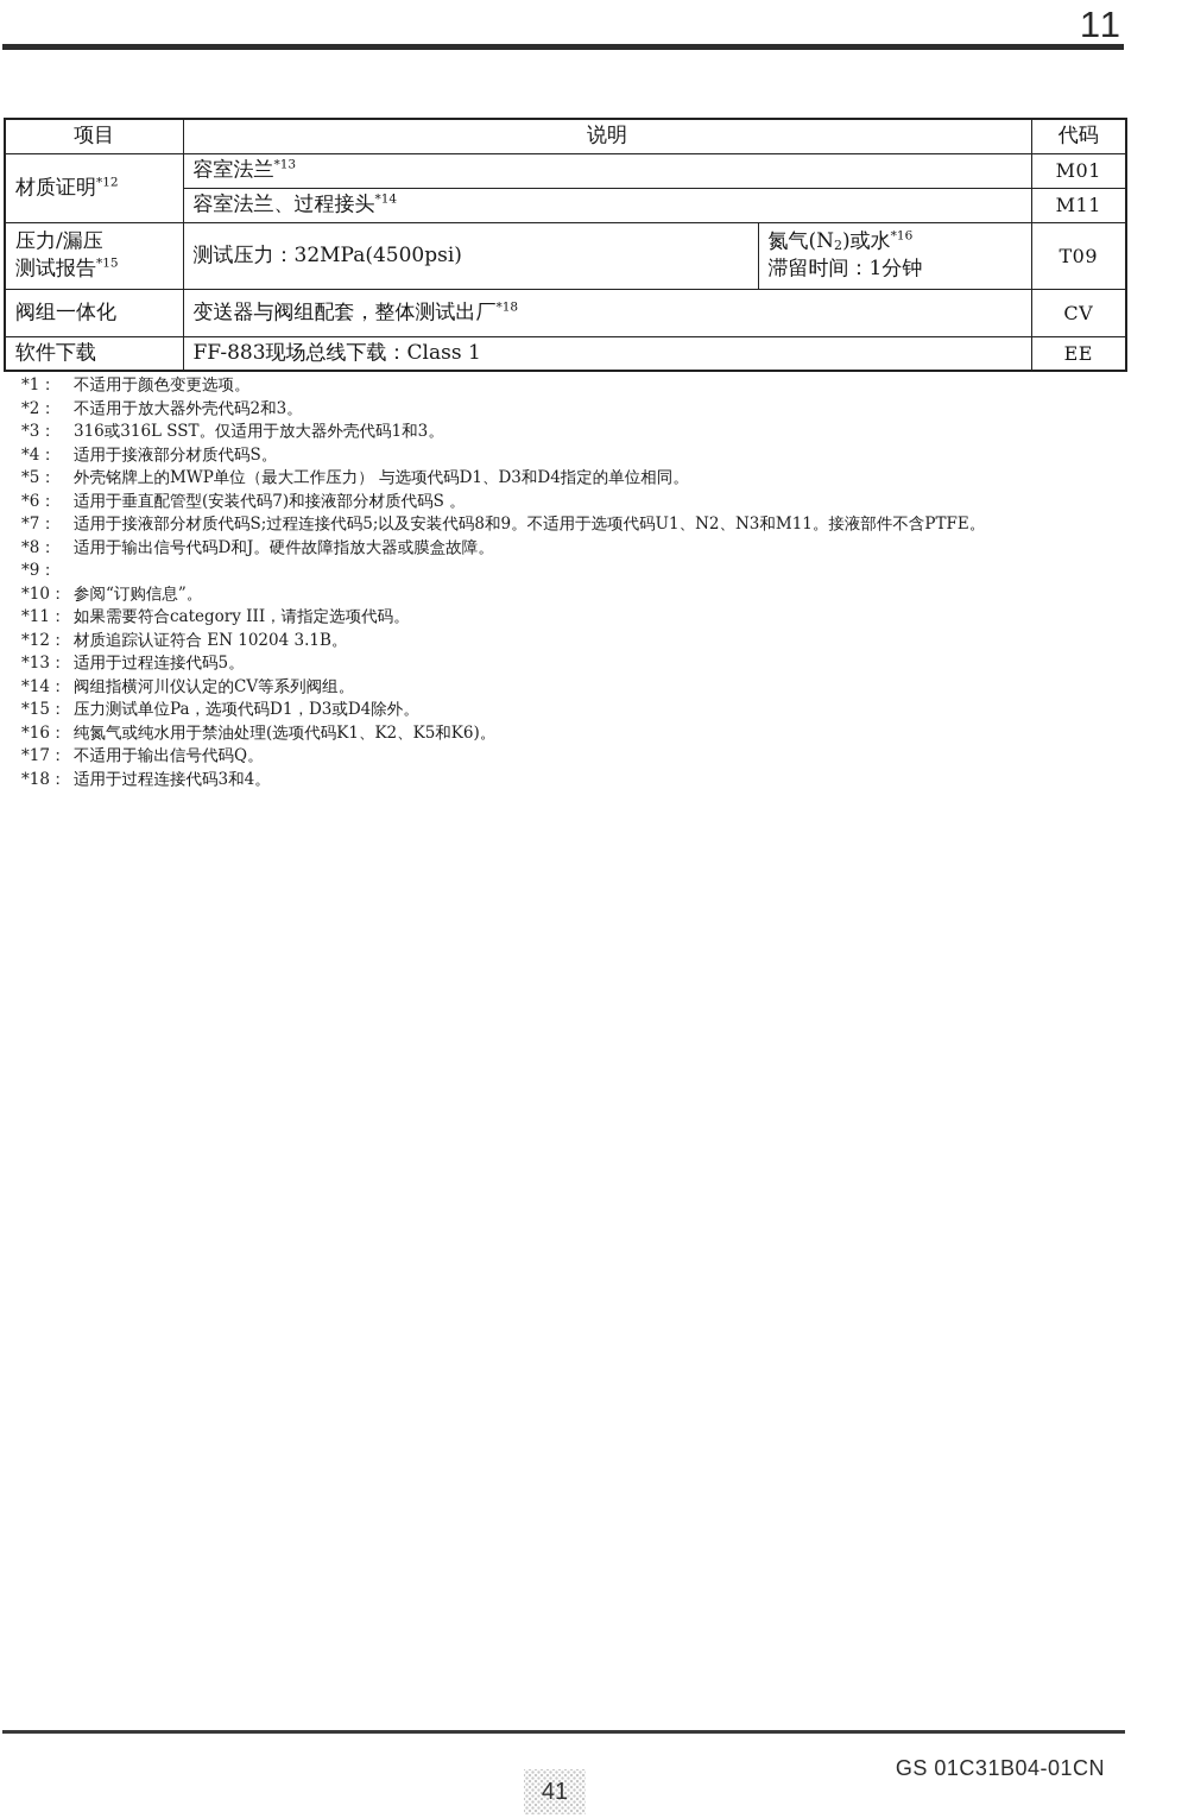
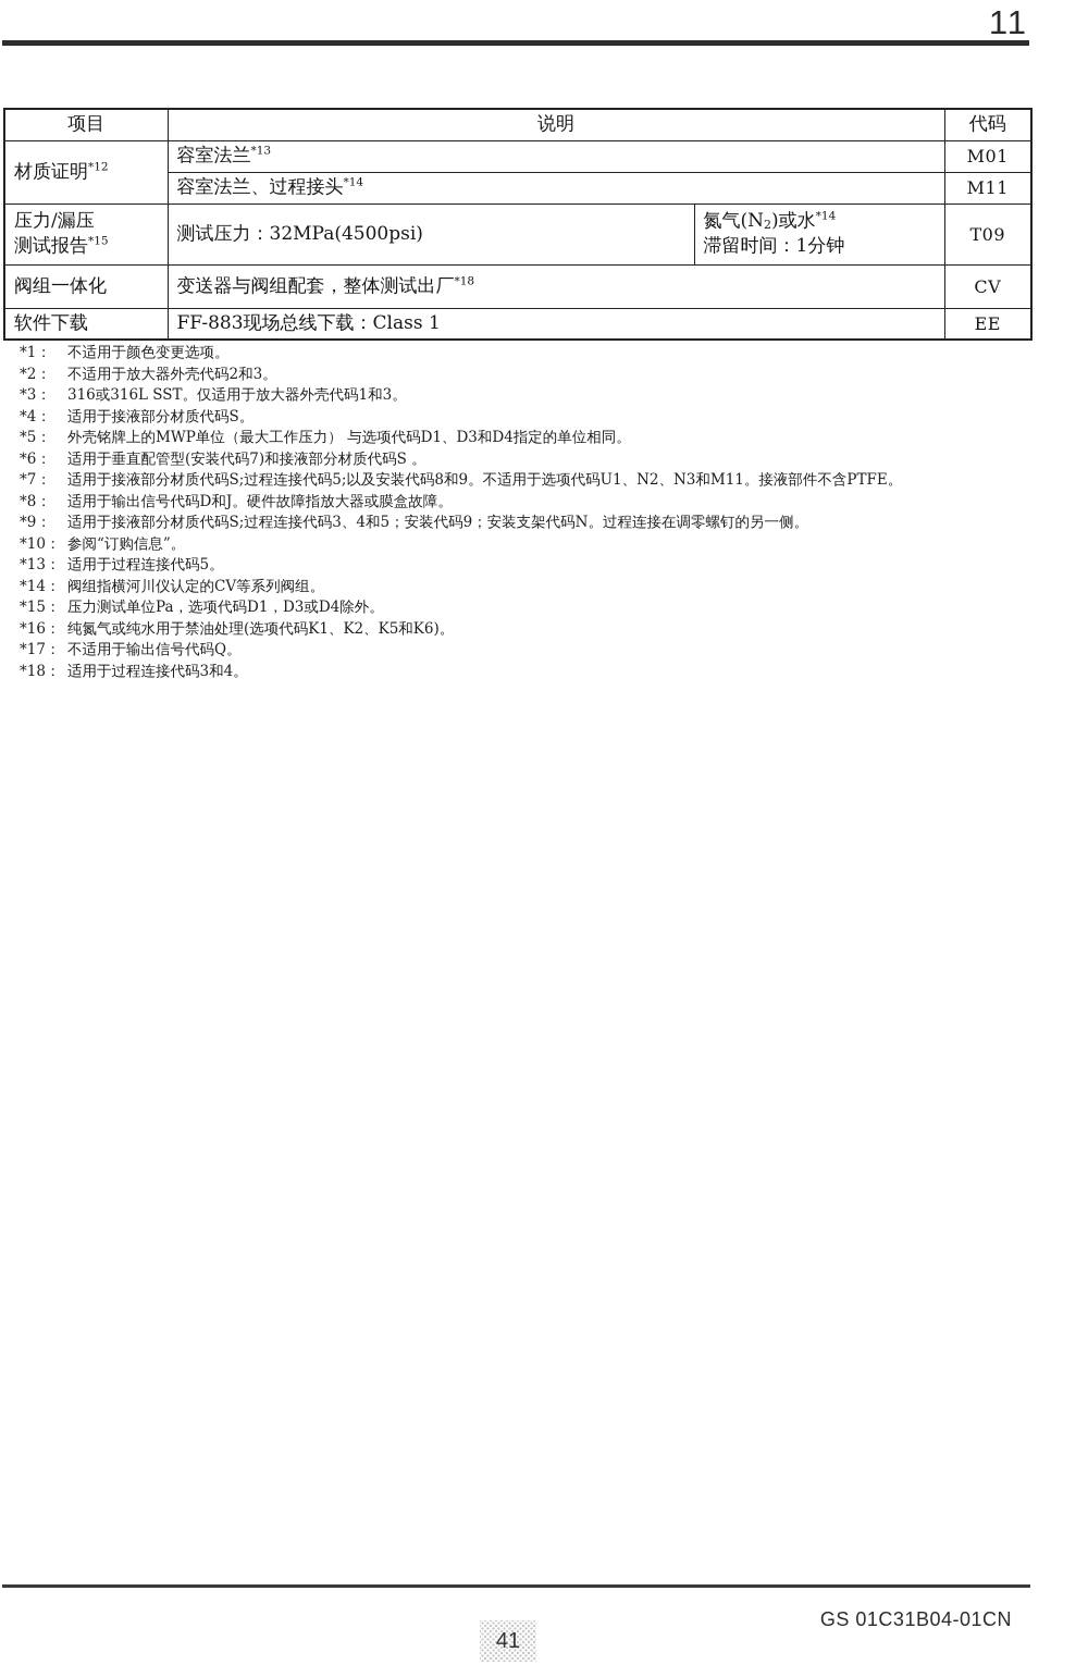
  11
  项目	说明	代码
  材质证明*12	容室法兰*13	M01
  容室法兰、过程接头*14	M11
- 压力/漏压测试报告*15	测试压力：32MPa(4500psi)	氮气(N2)或水*16滞留时间：1分钟	T09
+ 压力/漏压测试报告*15	测试压力：32MPa(4500psi)	氮气(N2)或水*14滞留时间：1分钟	T09
  阀组一体化	变送器与阀组配套，整体测试出厂*18	CV
  软件下载	FF-883现场总线下载：Class 1	EE
  *1：
  不适用于颜色变更选项。
  *2：
  不适用于放大器外壳代码2和3。
  *3：
  316或316L SST。仅适用于放大器外壳代码1和3。
  *4：
  适用于接液部分材质代码S。
  *5：
  外壳铭牌上的MWP单位（最大工作压力） 与选项代码D1、D3和D4指定的单位相同。
  *6：
  适用于垂直配管型(安装代码7)和接液部分材质代码S 。
  *7：
  适用于接液部分材质代码S;过程连接代码5;以及安装代码8和9。不适用于选项代码U1、N2、N3和M11。接液部件不含PTFE。
  *8：
  适用于输出信号代码D和J。硬件故障指放大器或膜盒故障。
  *9：
+ 适用于接液部分材质代码S;过程连接代码3、4和5；安装代码9；安装支架代码N。过程连接在调零螺钉的另一侧。
  *10：
  参阅“订购信息”。
- *11：
- 如果需要符合category III，请指定选项代码。
- *12：
- 材质追踪认证符合 EN 10204 3.1B。
  *13：
  适用于过程连接代码5。
  *14：
  阀组指横河川仪认定的CV等系列阀组。
  *15：
  压力测试单位Pa，选项代码D1，D3或D4除外。
  *16：
  纯氮气或纯水用于禁油处理(选项代码K1、K2、K5和K6)。
  *17：
  不适用于输出信号代码Q。
  *18：
  适用于过程连接代码3和4。
  GS 01C31B04-01CN
  41
